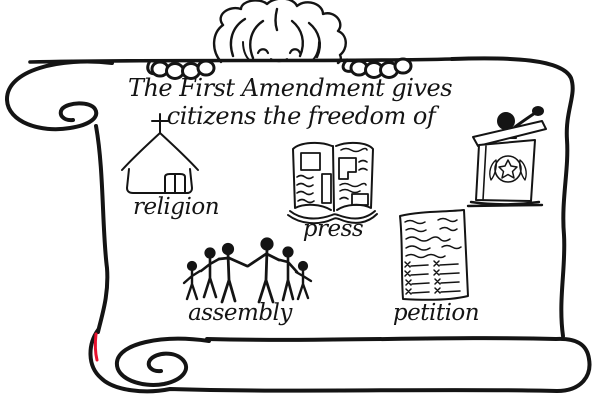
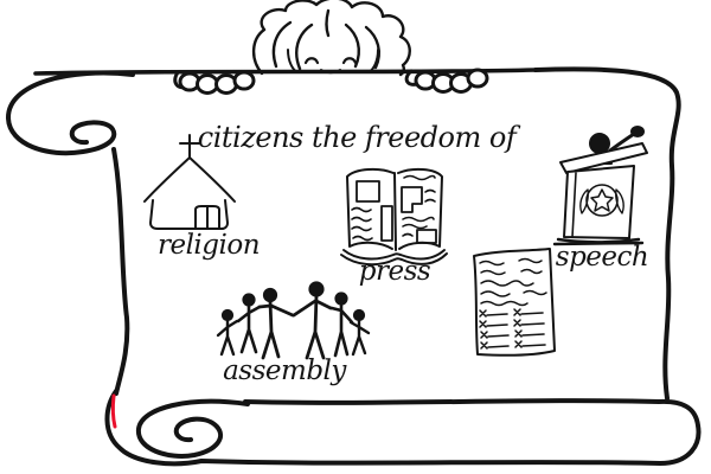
- The First Amendment gives
  citizens the freedom of
  religion
  press
+ speech
  assembly
- petition
